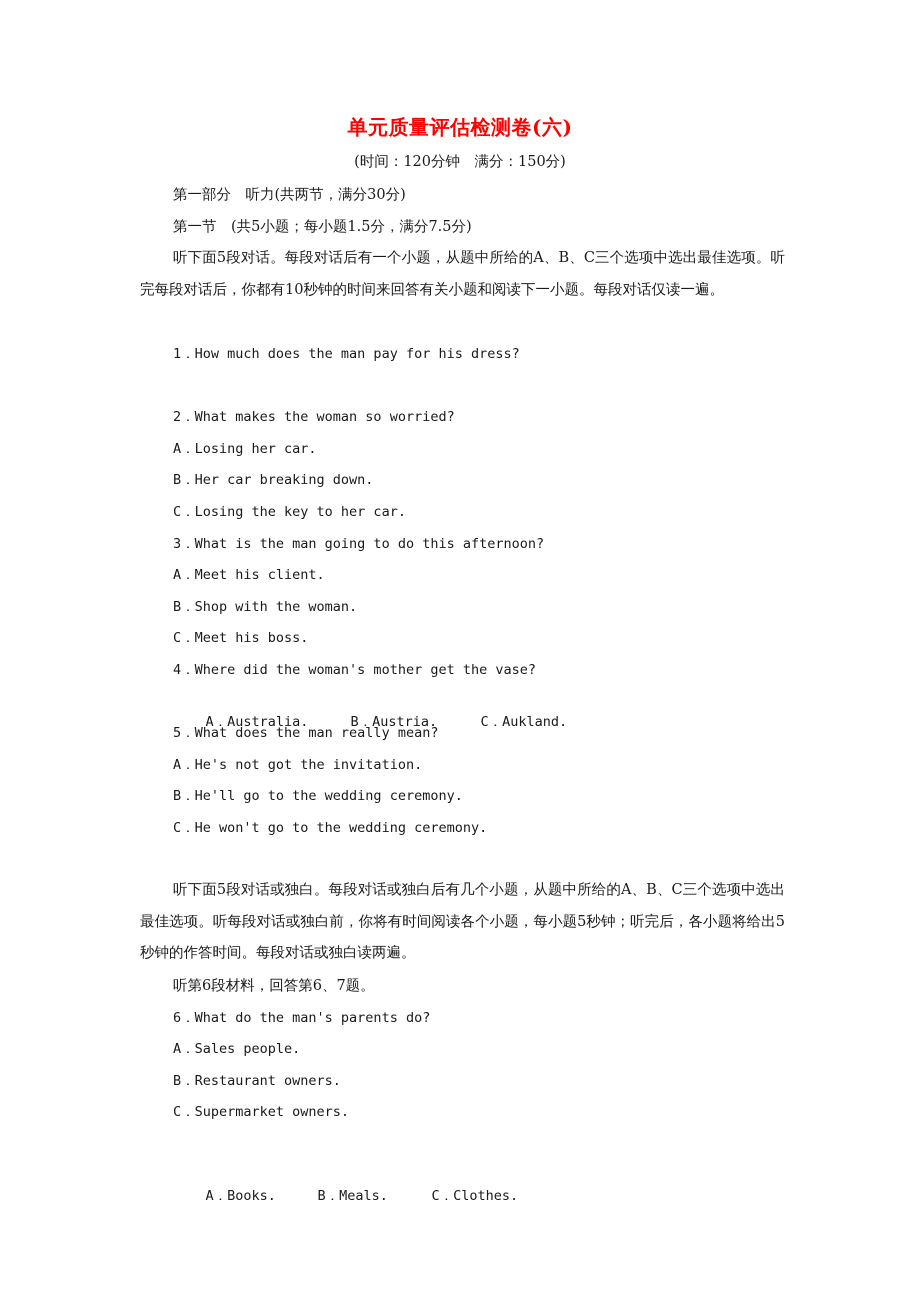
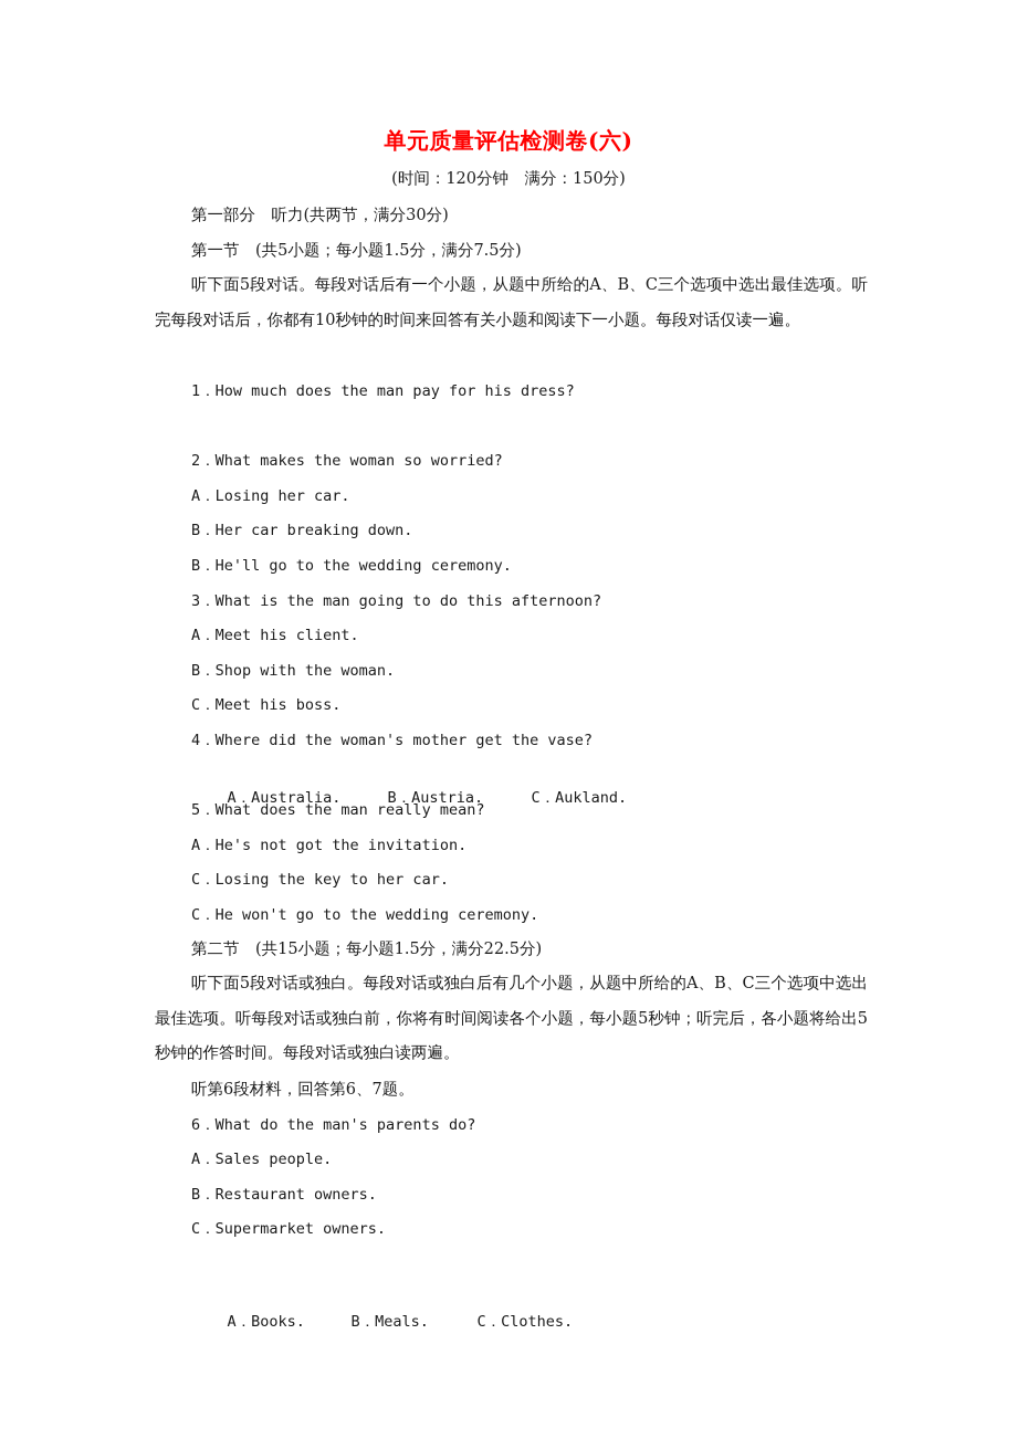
  单元质量评估检测卷(六)
  (时间：120分钟 满分：150分)
  第一部分 听力(共两节，满分30分)
  第一节 (共5小题；每小题1.5分，满分7.5分)
  听下面5段对话。每段对话后有一个小题，从题中所给的A、B、C三个选项中选出最佳选项。听完每段对话后，你都有10秒钟的时间来回答有关小题和阅读下一小题。每段对话仅读一遍。
  1．How much does the man pay for his dress?
  2．What makes the woman so worried?
  A．Losing her car.
  B．Her car breaking down.
- C．Losing the key to her car.
+ B．He'll go to the wedding ceremony.
  3．What is the man going to do this afternoon?
  A．Meet his client.
  B．Shop with the woman.
  C．Meet his boss.
  4．Where did the woman's mother get the vase?
  A．Australia. B．Austria. C．Aukland.
  5．What does the man really mean?
  A．He's not got the invitation.
- B．He'll go to the wedding ceremony.
+ C．Losing the key to her car.
  C．He won't go to the wedding ceremony.
+ 第二节 (共15小题；每小题1.5分，满分22.5分)
  听下面5段对话或独白。每段对话或独白后有几个小题，从题中所给的A、B、C三个选项中选出最佳选项。听每段对话或独白前，你将有时间阅读各个小题，每小题5秒钟；听完后，各小题将给出5秒钟的作答时间。每段对话或独白读两遍。
  听第6段材料，回答第6、7题。
  6．What do the man's parents do?
  A．Sales people.
  B．Restaurant owners.
  C．Supermarket owners.
  A．Books. B．Meals. C．Clothes.
